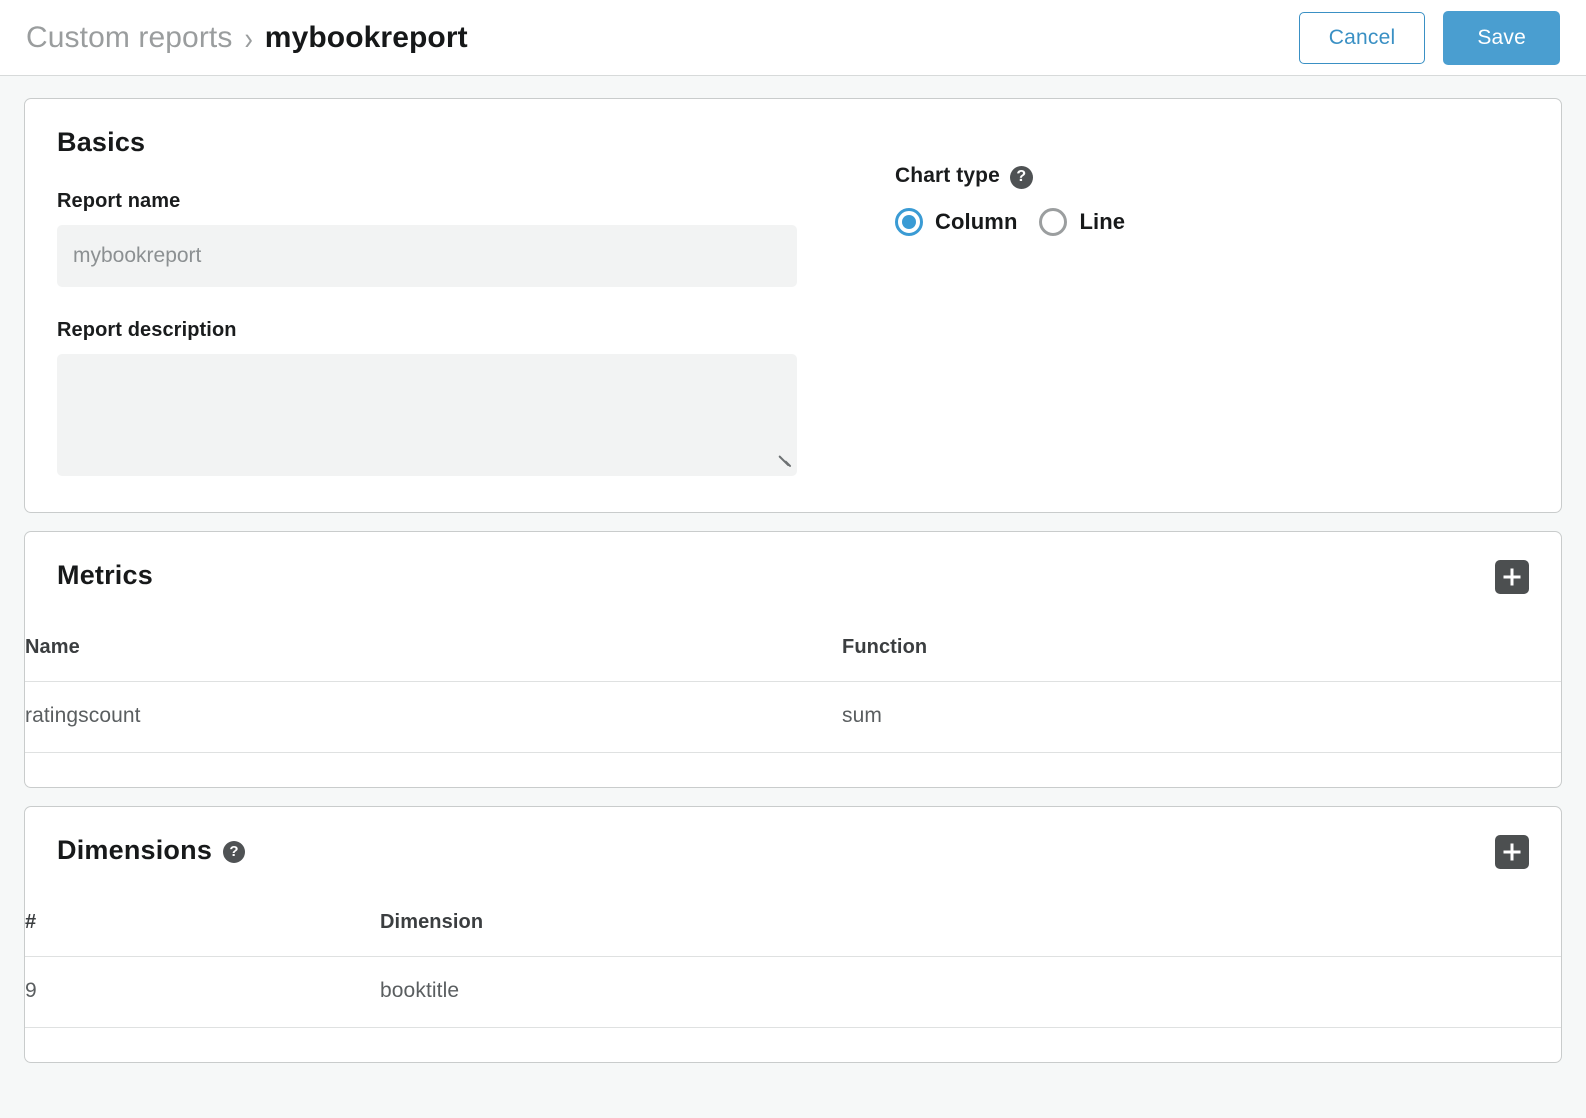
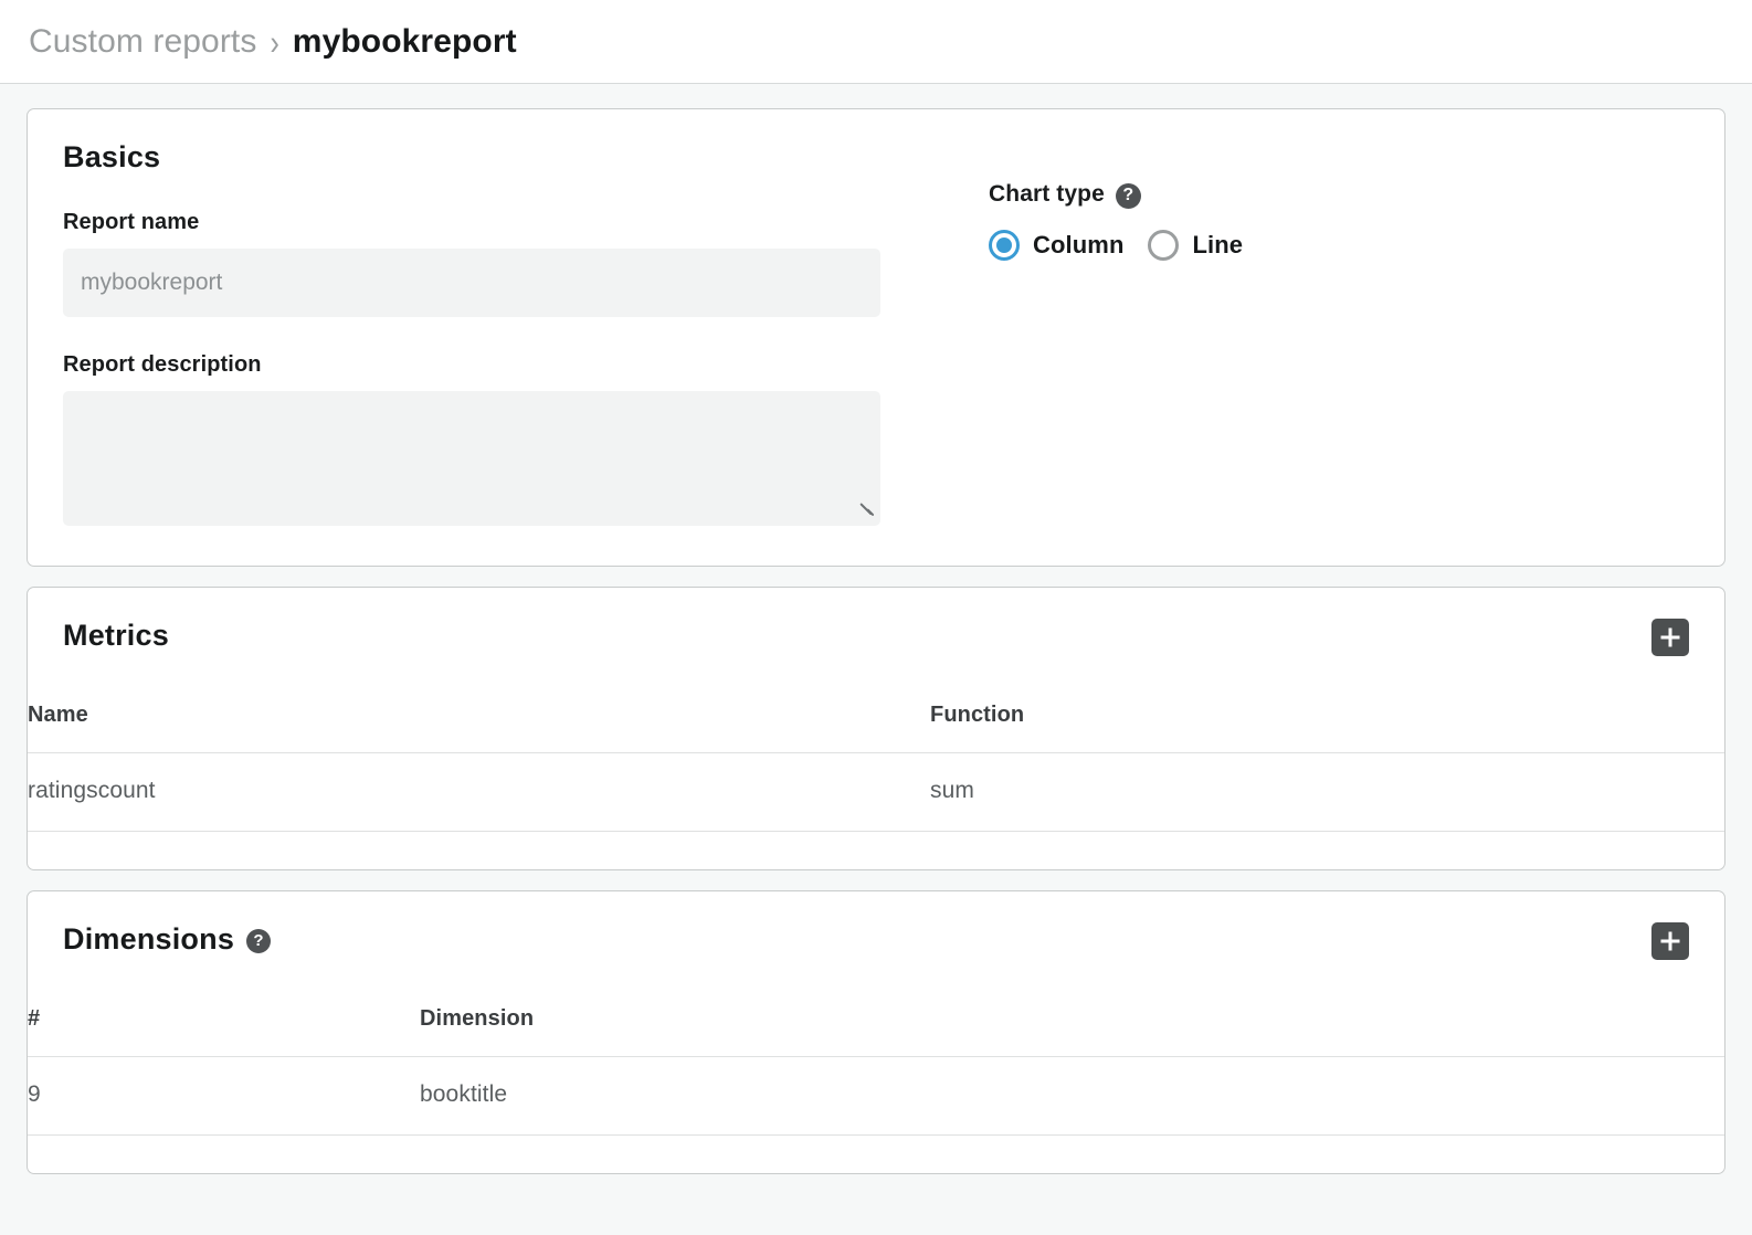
  Custom reports
  ›
  mybookreport
- Cancel
- Save
  Basics
  Report name
  mybookreport
  Report description
  Chart type
  ?
  Column
  Line
  Metrics
  Name	Function
  ratingscount	sum
  Dimensions
  ?
  #	Dimension
  9	booktitle
